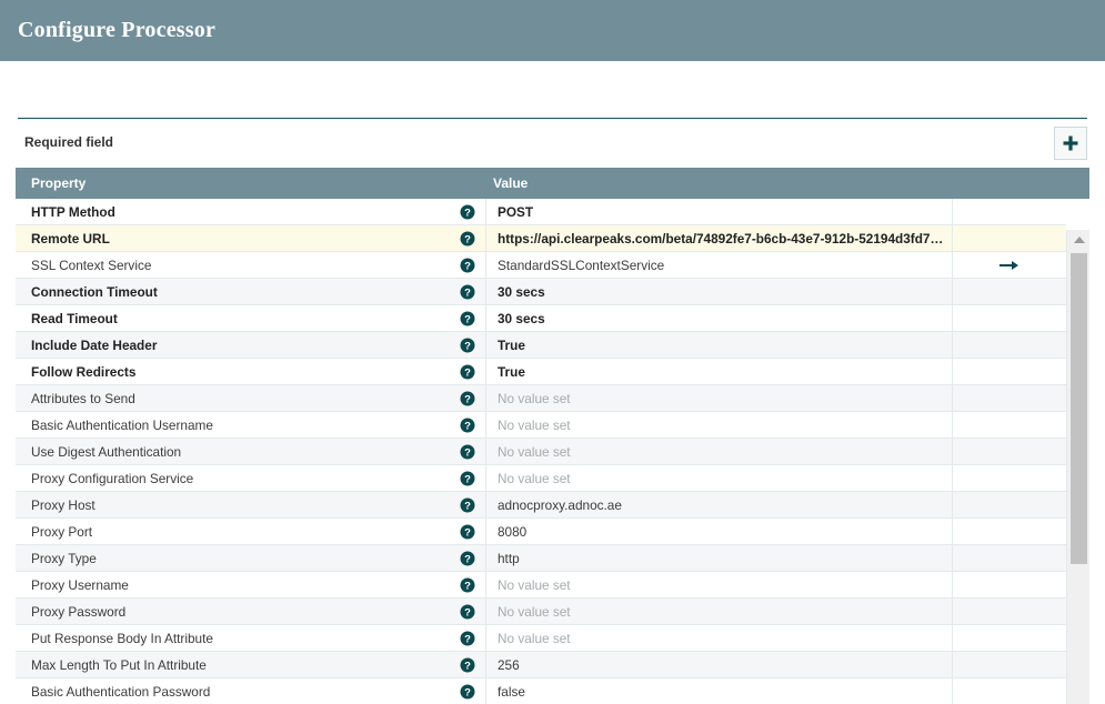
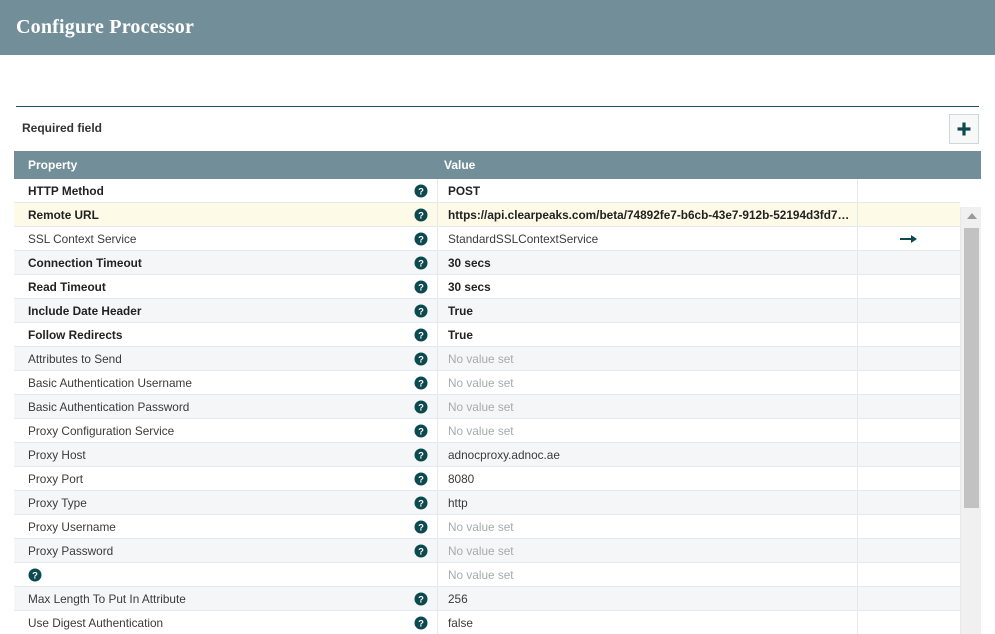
  Configure Processor
  Required field
  Property
  Value
  HTTP Method
  ?
  POST
  Remote URL
  ?
  https://api.clearpeaks.com/beta/74892fe7-b6cb-43e7-912b-52194d3fd7…
  SSL Context Service
  ?
  StandardSSLContextService
  Connection Timeout
  ?
  30 secs
  Read Timeout
  ?
  30 secs
  Include Date Header
  ?
  True
  Follow Redirects
  ?
  True
  Attributes to Send
  ?
  No value set
  Basic Authentication Username
  ?
  No value set
- Use Digest Authentication
+ Basic Authentication Password
  ?
  No value set
  Proxy Configuration Service
  ?
  No value set
  Proxy Host
  ?
  adnocproxy.adnoc.ae
  Proxy Port
  ?
  8080
  Proxy Type
  ?
  http
  Proxy Username
  ?
  No value set
  Proxy Password
  ?
  No value set
- Put Response Body In Attribute
  ?
  No value set
  Max Length To Put In Attribute
  ?
  256
- Basic Authentication Password
+ Use Digest Authentication
  ?
  false
